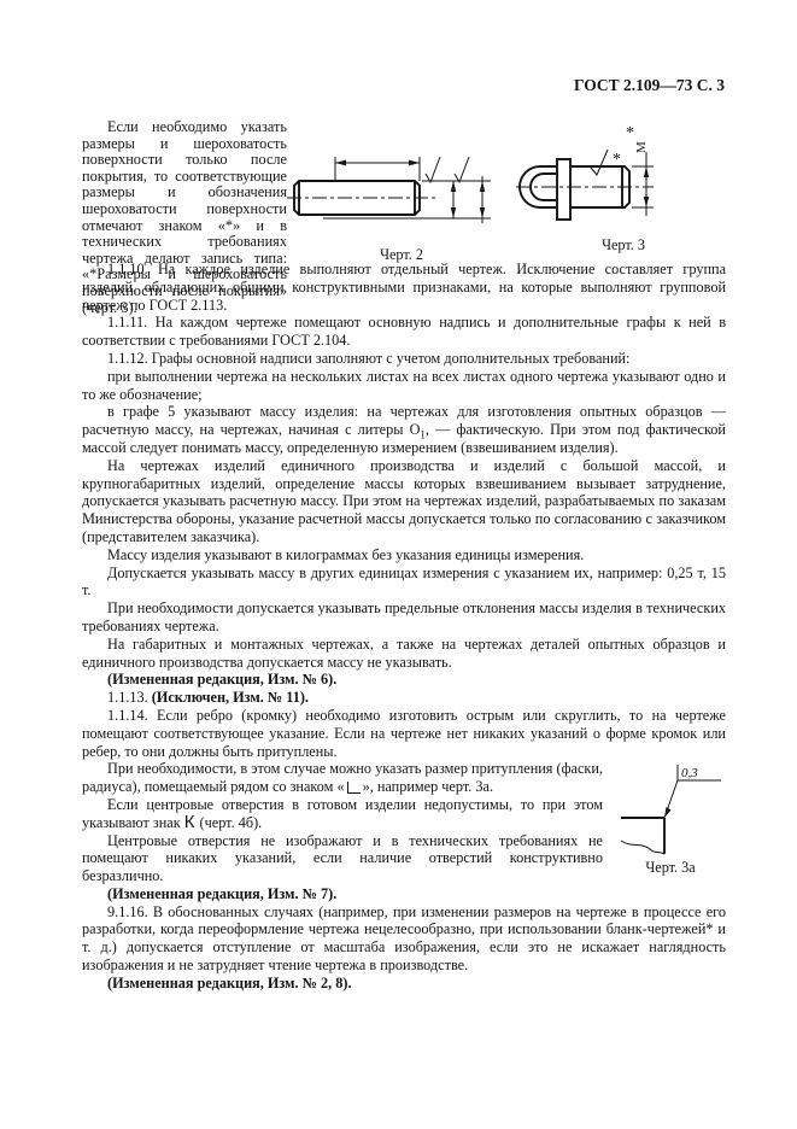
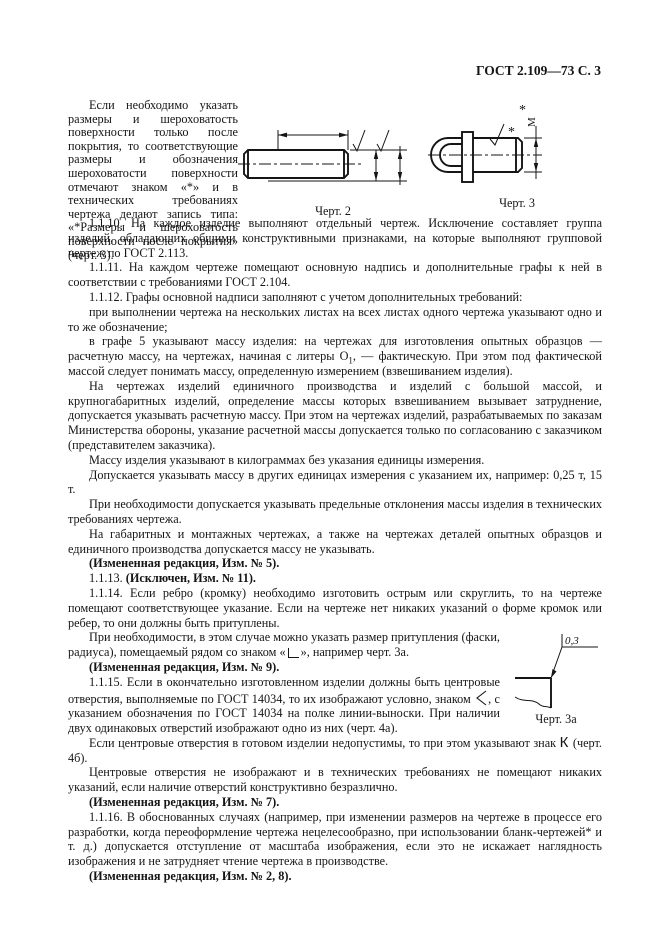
  ГОСТ 2.109—73 С. 3
  Если необходимо указать размеры и шероховатость поверхности только после покрытия, то соответствующие размеры и обозначения шероховатости поверхности отмечают знаком «*» и в технических требованиях чертежа делают запись типа: «*Размеры и шероховатость поверхности после покрытия» (черт. 3).
  Черт. 2
  *
  *
  Черт. 3
  1.1.10. На каждое изделие выполняют отдельный чертеж. Исключение составляет группа изделий, обладающих общими конструктивными признаками, на которые выполняют групповой чертеж по ГОСТ 2.113.
  1.1.11. На каждом чертеже помещают основную надпись и дополнительные графы к ней в соответствии с требованиями ГОСТ 2.104.
  1.1.12. Графы основной надписи заполняют с учетом дополнительных требований:
  при выполнении чертежа на нескольких листах на всех листах одного чертежа указывают одно и то же обозначение;
  в графе 5 указывают массу изделия: на чертежах для изготовления опытных образцов — расчетную массу, на чертежах, начиная с литеры О1, — фактическую. При этом под фактической массой следует понимать массу, определенную измерением (взвешиванием изделия).
  На чертежах изделий единичного производства и изделий с большой массой, и крупногабаритных изделий, определение массы которых взвешиванием вызывает затруднение, допускается указывать расчетную массу. При этом на чертежах изделий, разрабатываемых по заказам Министерства обороны, указание расчетной массы допускается только по согласованию с заказчиком (представителем заказчика).
  Массу изделия указывают в килограммах без указания единицы измерения.
  Допускается указывать массу в других единицах измерения с указанием их, например: 0,25 т, 15 т.
  При необходимости допускается указывать предельные отклонения массы изделия в технических требованиях чертежа.
  На габаритных и монтажных чертежах, а также на чертежах деталей опытных образцов и единичного производства допускается массу не указывать.
- (Измененная редакция, Изм. № 6).
+ (Измененная редакция, Изм. № 5).
  1.1.13. (Исключен, Изм. № 11).
  1.1.14. Если ребро (кромку) необходимо изготовить острым или скруглить, то на чертеже помещают соответствующее указание. Если на чертеже нет никаких указаний о форме кромок или ребер, то они должны быть притуплены.
  0,3
  Черт. 3а
  При необходимости, в этом случае можно указать размер притупления (фаски, радиуса), помещаемый рядом со знаком « », например черт. 3а.
+ (Измененная редакция, Изм. № 9).
+ 1.1.15. Если в окончательно изготовленном изделии должны быть центровые отверстия, выполняемые по ГОСТ 14034, то их изображают условно, знаком , с указанием обозначения по ГОСТ 14034 на полке линии-выноски. При наличии двух одинаковых отверстий изображают одно из них (черт. 4а).
  Если центровые отверстия в готовом изделии недопустимы, то при этом указывают знак К (черт. 4б).
  Центровые отверстия не изображают и в технических требованиях не помещают никаких указаний, если наличие отверстий конструктивно безразлично.
  (Измененная редакция, Изм. № 7).
- 9.1.16. В обоснованных случаях (например, при изменении размеров на чертеже в процессе его разработки, когда переоформление чертежа нецелесообразно, при использовании бланк-чертежей* и т. д.) допускается отступление от масштаба изображения, если это не искажает наглядность изображения и не затрудняет чтение чертежа в производстве.
+ 1.1.16. В обоснованных случаях (например, при изменении размеров на чертеже в процессе его разработки, когда переоформление чертежа нецелесообразно, при использовании бланк-чертежей* и т. д.) допускается отступление от масштаба изображения, если это не искажает наглядность изображения и не затрудняет чтение чертежа в производстве.
  (Измененная редакция, Изм. № 2, 8).
